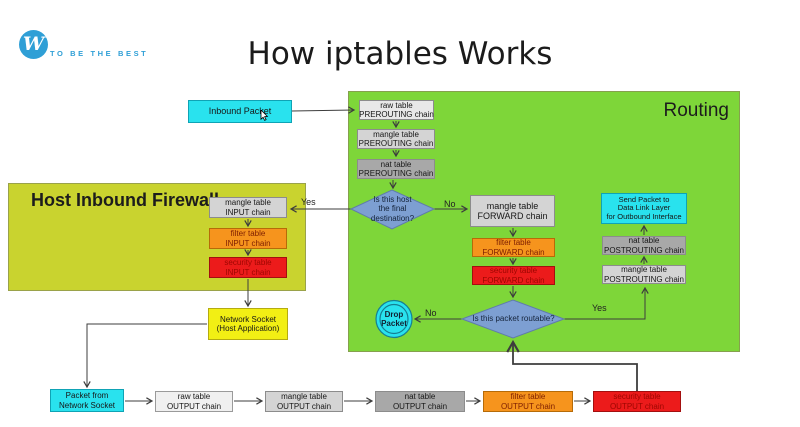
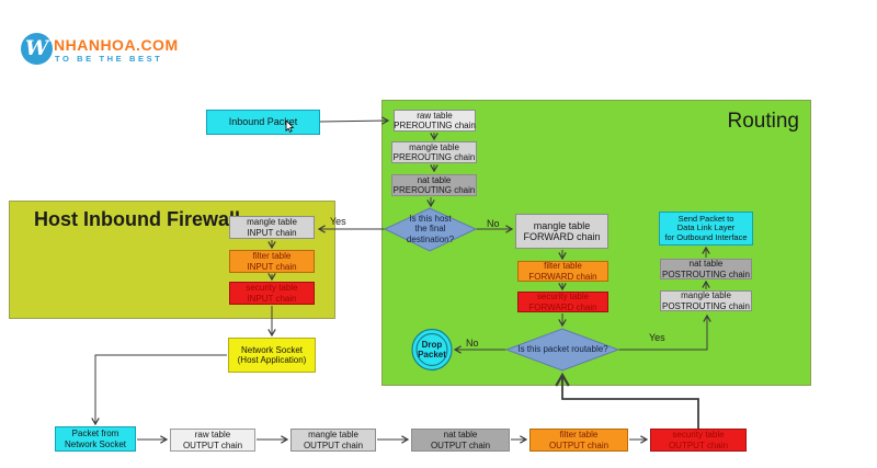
  W
+ NHANHOA.COM
  TO BE THE BEST
- How iptables Works
  Routing
  Host Inbound Firewa
  Inbound Pacet
  raw table
  PREROUTING chain
  mangle table
  PREROUTING chain
  nat table
  PREROUTING chain
  mangle table
  FORWARD chain
  filter table
  FORWARD chain
  security table
  FORWARD chain
  Send Packet to
  Data Link Layer
  for Outbound Interface
  nat table
  POSTROUTING chain
  mangle table
  POSTROUTING chain
  mangle table
  INPUT chain
  filter table
  INPUT chain
  security table
  INPUT chain
  Network Socket
  (Host Application)
  Packet from
  Network Socket
  raw table
  OUTPUT chain
  mangle table
  OUTPUT chain
  nat table
  OUTPUT chain
  filter table
  OUTPUT chain
  security table
  OUTPUT chain
  Is this host
  the final
  destination?
  Is this packet routable?
  Drop
  Packet
  Yes
  No
  No
  Yes
